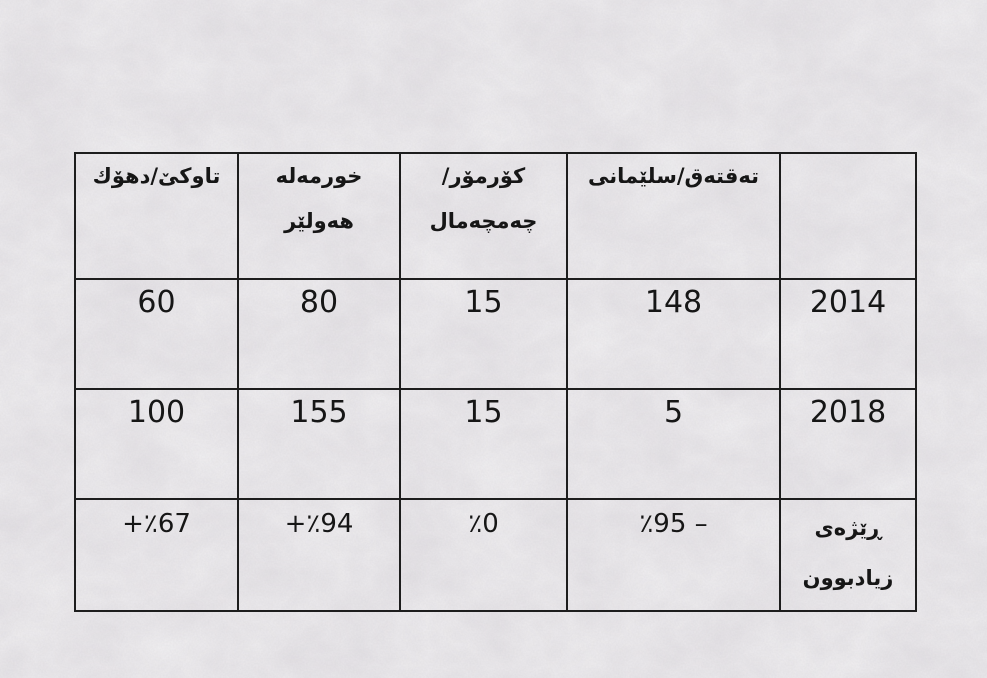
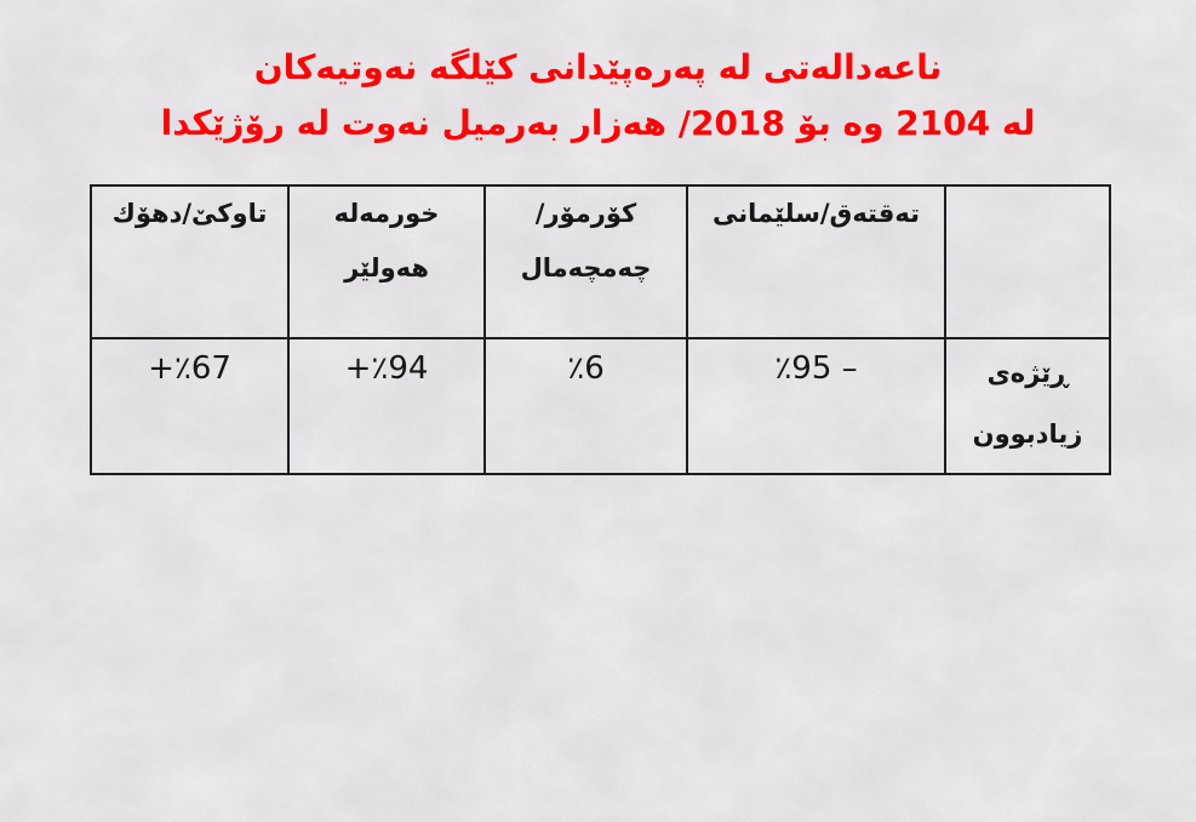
+ ناعەدالەتی لە پەرەپێدانی کێلگە نەوتیەکان
+ لە 2104 وە بۆ 2018/ هەزار بەرمیل نەوت لە رۆژێکدا
  تاوکێ/دهۆك	خورمەلە هەولێر	کۆرمۆر/ چەمچەمال	تەقتەق/سلێمانی
- 60	80	15	148	2014
- 100	155	15	5	2018
- +٪67	+٪94	٪0	٪95 –	ڕێژەی زیادبوون
+ +٪67	+٪94	٪6	٪95 –	ڕێژەی زیادبوون
